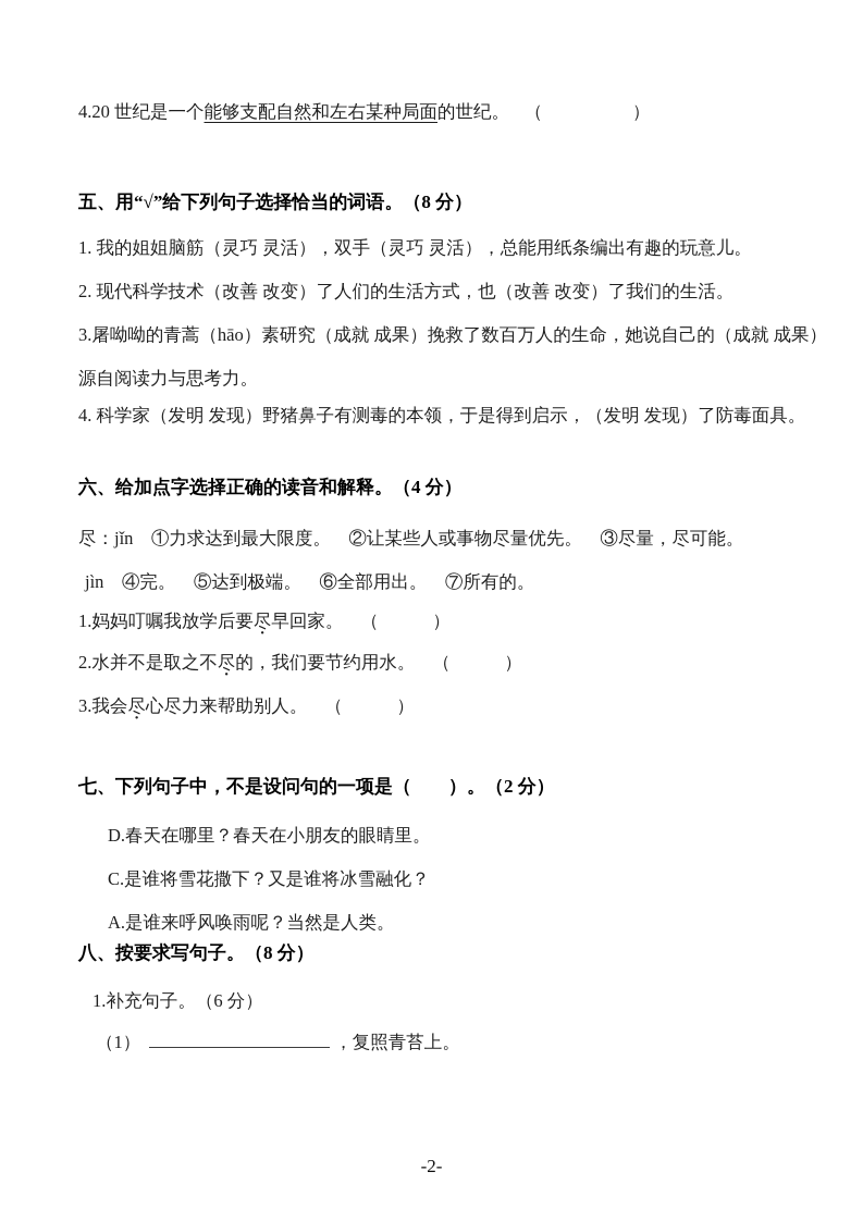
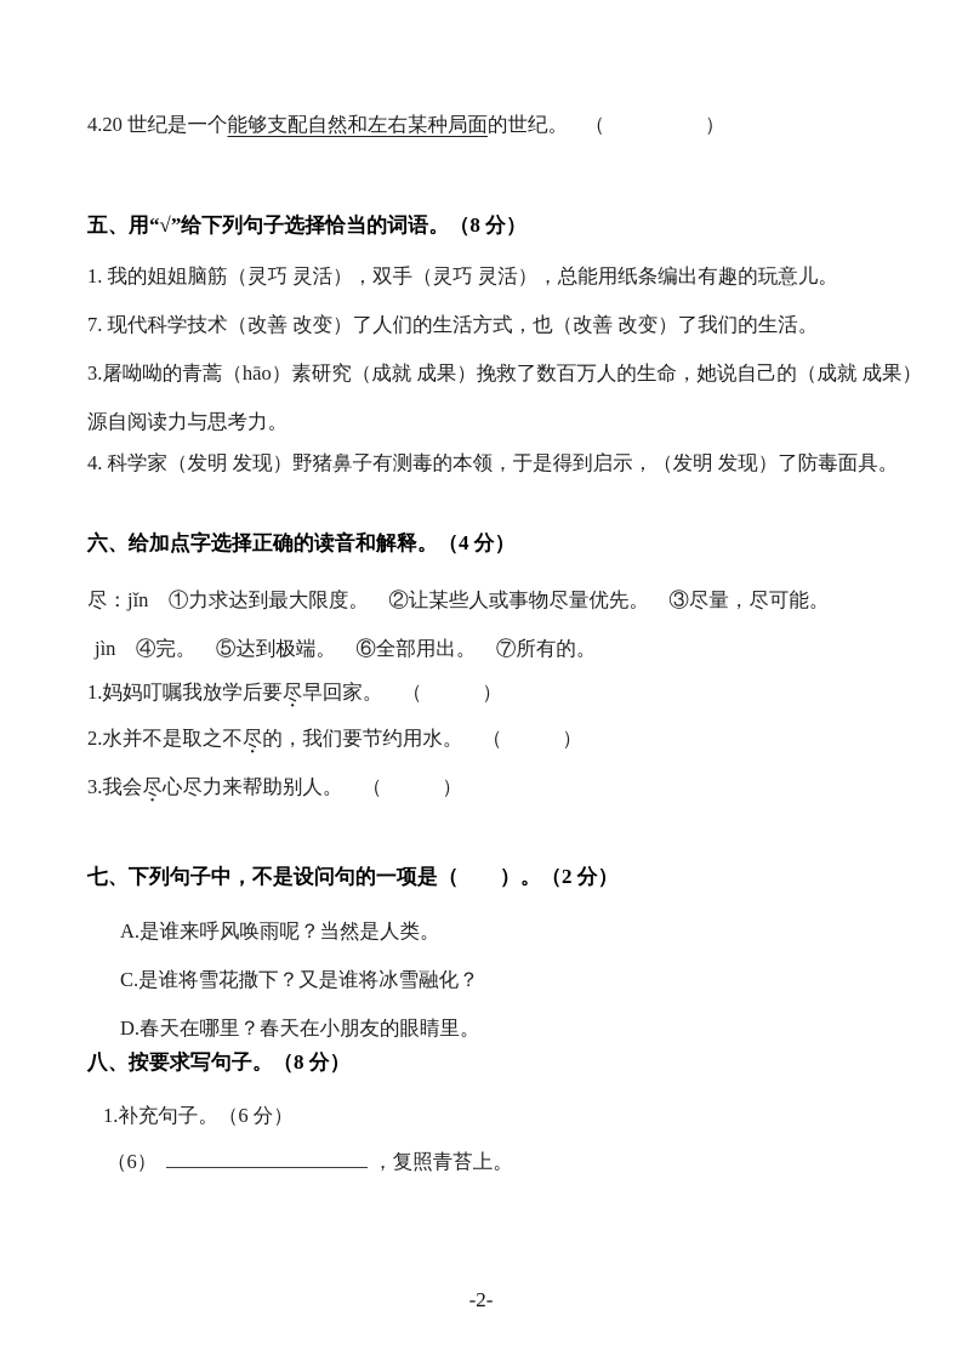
  4.20 世纪是一个能够支配自然和左右某种局面的世纪。 （ ）
  五、用“√”给下列句子选择恰当的词语。（8 分）
  1. 我的姐姐脑筋（灵巧 灵活），双手（灵巧 灵活），总能用纸条编出有趣的玩意儿。
- 2. 现代科学技术（改善 改变）了人们的生活方式，也（改善 改变）了我们的生活。
+ 7. 现代科学技术（改善 改变）了人们的生活方式，也（改善 改变）了我们的生活。
  3.屠呦呦的青蒿（hāo）素研究（成就 成果）挽救了数百万人的生命，她说自己的（成就 成果）源自阅读力与思考力。
  4. 科学家（发明 发现）野猪鼻子有测毒的本领，于是得到启示，（发明 发现）了防毒面具。
  六、给加点字选择正确的读音和解释。（4 分）
  尽：jǐn ①力求达到最大限度。 ②让某些人或事物尽量优先。 ③尽量，尽可能。
  jìn ④完。 ⑤达到极端。 ⑥全部用出。 ⑦所有的。
  1.妈妈叮嘱我放学后要尽早回家。 （ ）
  2.水并不是取之不尽的，我们要节约用水。 （ ）
  3.我会尽心尽力来帮助别人。 （ ）
  七、下列句子中，不是设问句的一项是（ ）。（2 分）
- D.春天在哪里？春天在小朋友的眼睛里。
+ A.是谁来呼风唤雨呢？当然是人类。
  C.是谁将雪花撒下？又是谁将冰雪融化？
- A.是谁来呼风唤雨呢？当然是人类。
+ D.春天在哪里？春天在小朋友的眼睛里。
  八、按要求写句子。（8 分）
  1.补充句子。（6 分）
- （1） ，复照青苔上。
+ （6） ，复照青苔上。
  -2-
